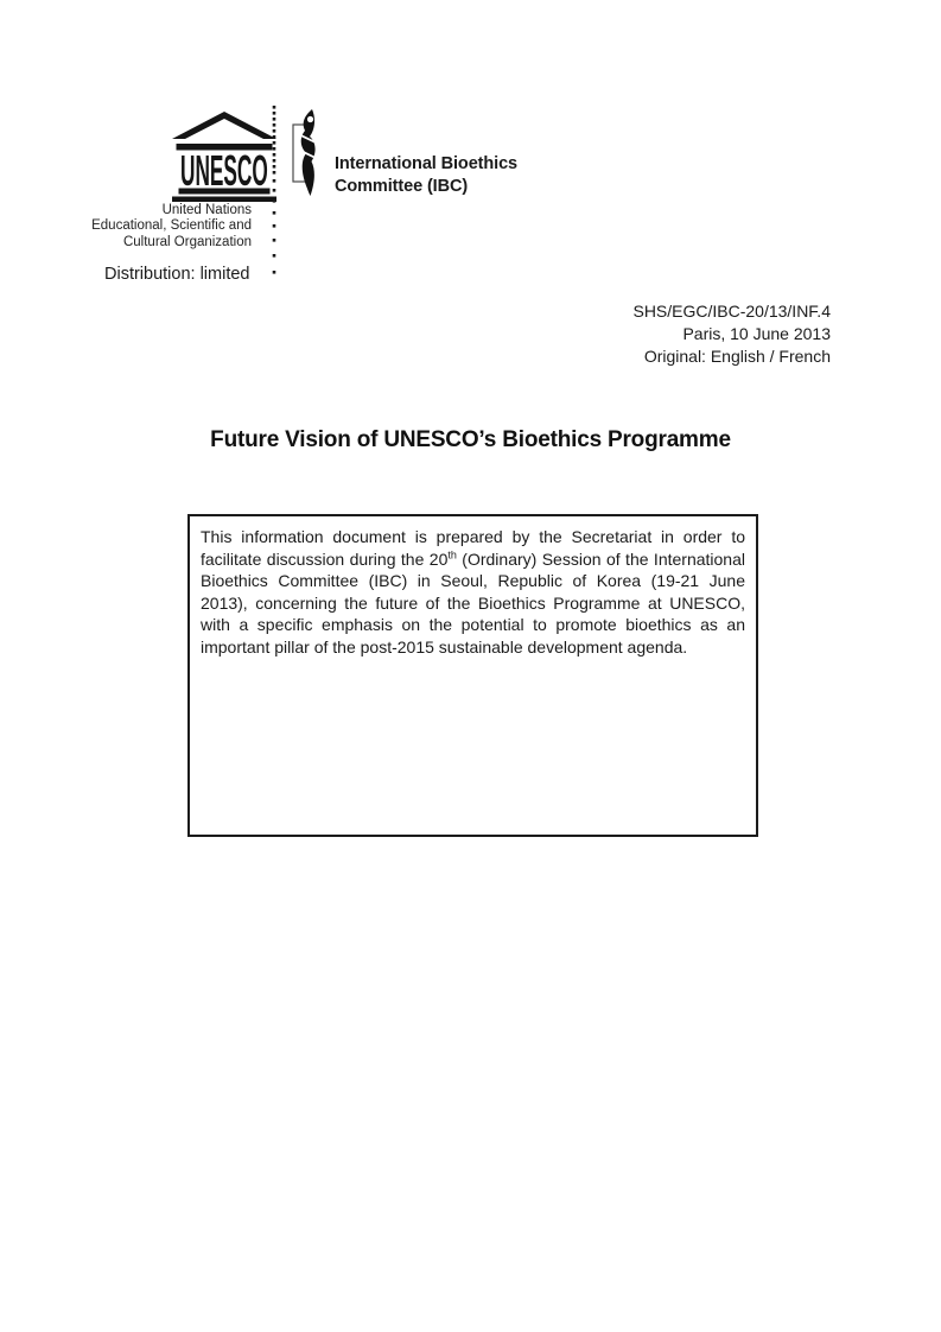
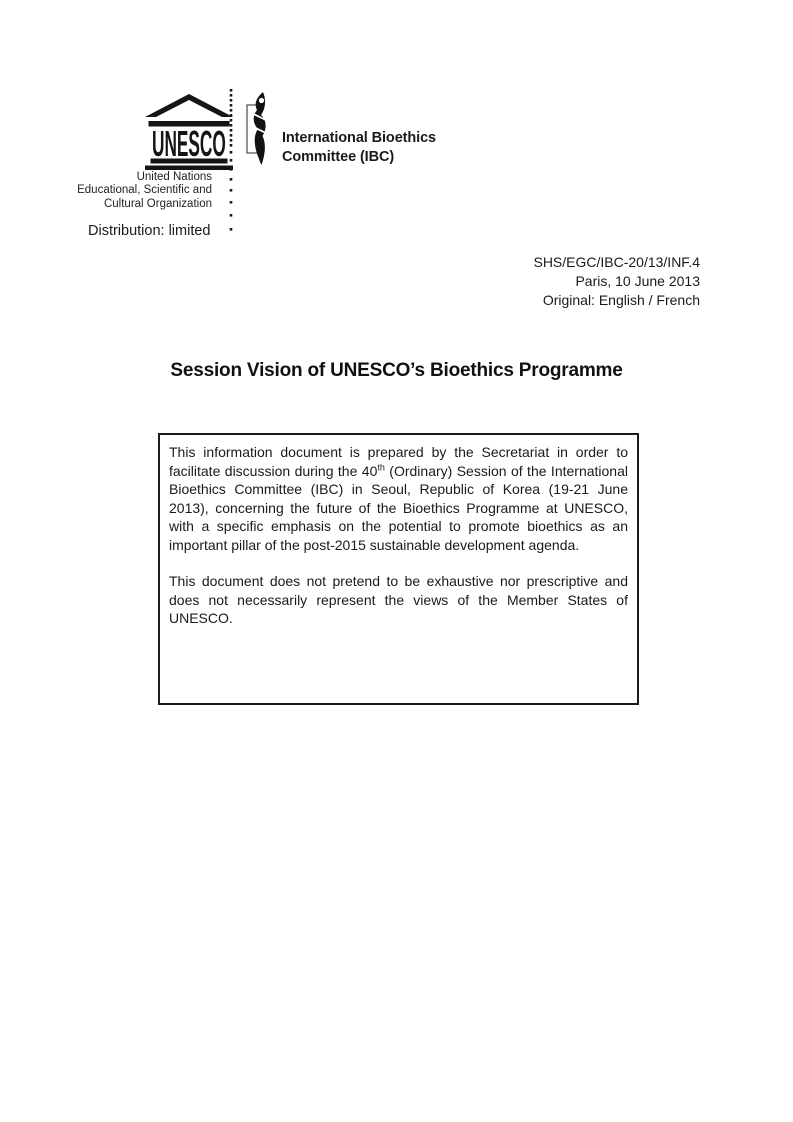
  UNESCO
  United Nations
  Educational, Scientific and
  Cultural Organization
  International Bioethics
  Committee (IBC)
  Distribution: limited
  SHS/EGC/IBC-20/13/INF.4
  Paris, 10 June 2013
  Original: English / French
- Future Vision of UNESCO’s Bioethics Programme
+ Session Vision of UNESCO’s Bioethics Programme
- This information document is prepared by the Secretariat in order to facilitate discussion during the 20th (Ordinary) Session of the International Bioethics Committee (IBC) in Seoul, Republic of Korea (19-21 June 2013), concerning the future of the Bioethics Programme at UNESCO, with a specific emphasis on the potential to promote bioethics as an important pillar of the post-2015 sustainable development agenda.
+ This information document is prepared by the Secretariat in order to facilitate discussion during the 40th (Ordinary) Session of the International Bioethics Committee (IBC) in Seoul, Republic of Korea (19-21 June 2013), concerning the future of the Bioethics Programme at UNESCO, with a specific emphasis on the potential to promote bioethics as an important pillar of the post-2015 sustainable development agenda.
+ This document does not pretend to be exhaustive nor prescriptive and does not necessarily represent the views of the Member States of UNESCO.
